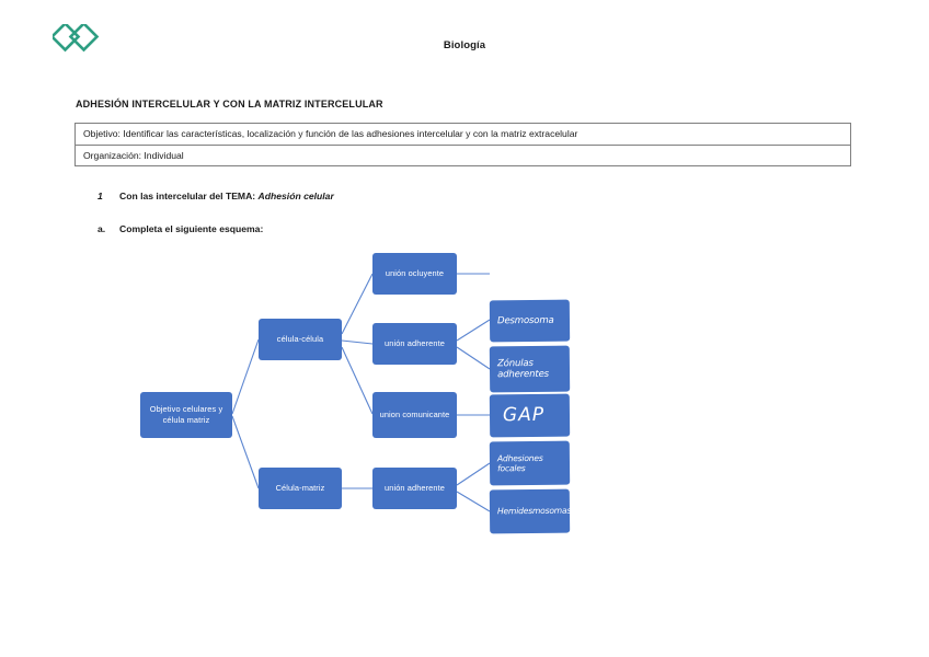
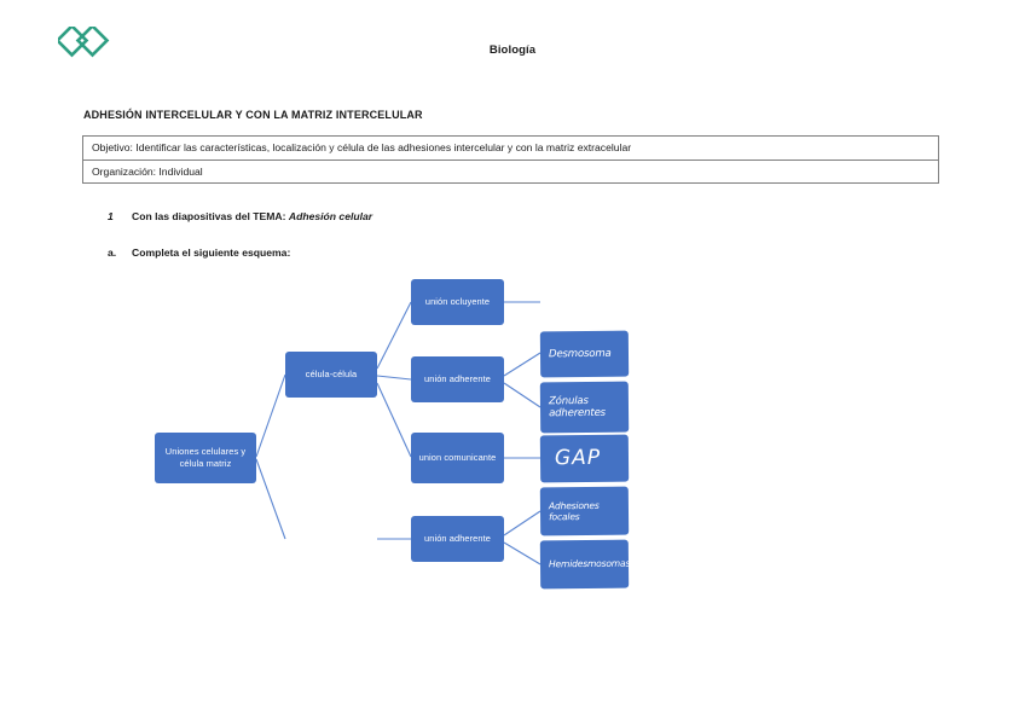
  Biología
  ADHESIÓN INTERCELULAR Y CON LA MATRIZ INTERCELULAR
- Objetivo: Identificar las características, localización y función de las adhesiones intercelular y con la matriz extracelular
+ Objetivo: Identificar las características, localización y célula de las adhesiones intercelular y con la matriz extracelular
  Organización: Individual
- 1 Con las intercelular del TEMA: Adhesión celular
+ 1 Con las diapositivas del TEMA: Adhesión celular
  a. Completa el siguiente esquema:
- Objetivo celulares y célula matriz
+ Uniones celulares y célula matriz
  célula-célula
- Célula-matriz
  unión ocluyente
  unión adherente
  union comunicante
  unión adherente
  Desmosoma
  Zónulas adherentes
  GAP
  Adhesiones focales
  Hemidesmosomas
